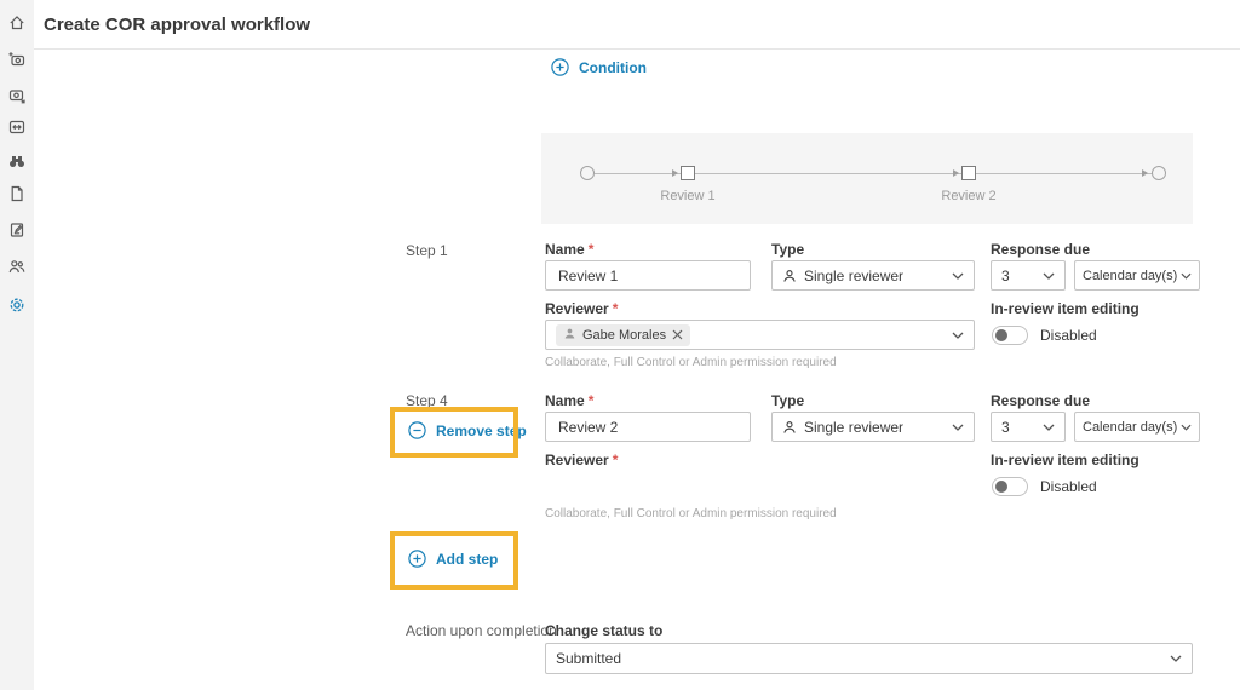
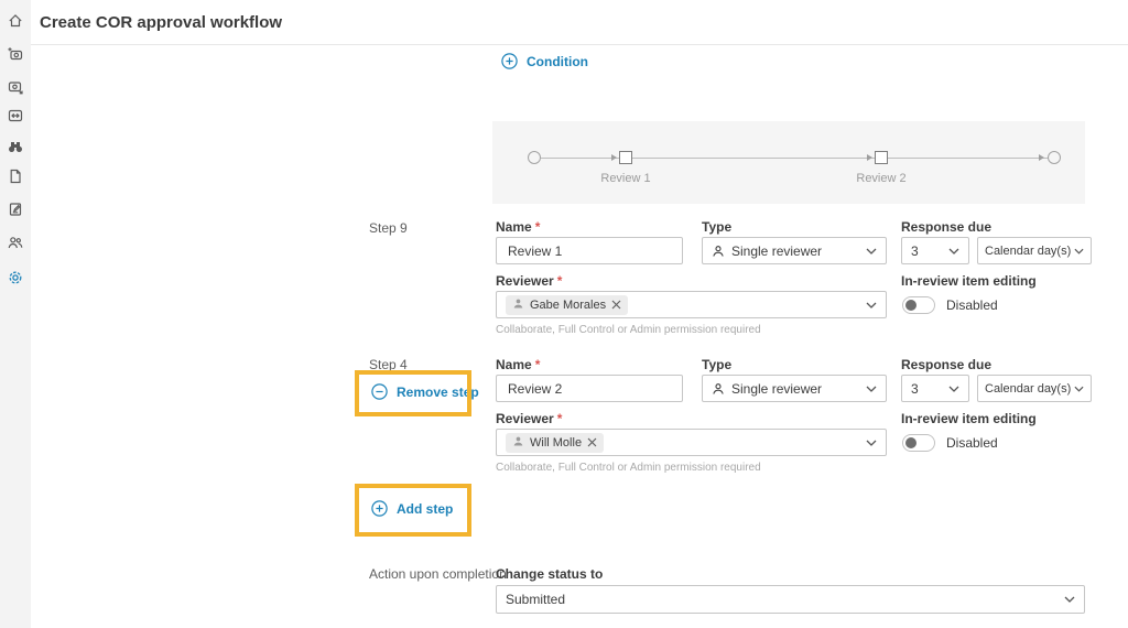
  Create COR approval workflow
  Condition
  Review 1
  Review 2
- Step 1
+ Step 9
  Name *
  Review 1
  Type
  Single reviewer
  Response due
  3
  Calendar day(s)
  Reviewer *
  Gabe Morales
  Collaborate, Full Control or Admin permission required
  In-review item editing
  Disabled
  Step 4
  Remove step
  Name *
  Review 2
  Type
  Single reviewer
  Response due
  3
  Calendar day(s)
  Reviewer *
+ Will Molle
  Collaborate, Full Control or Admin permission required
  In-review item editing
  Disabled
  Add step
  Action upon completion
  Change status to
  Submitted
